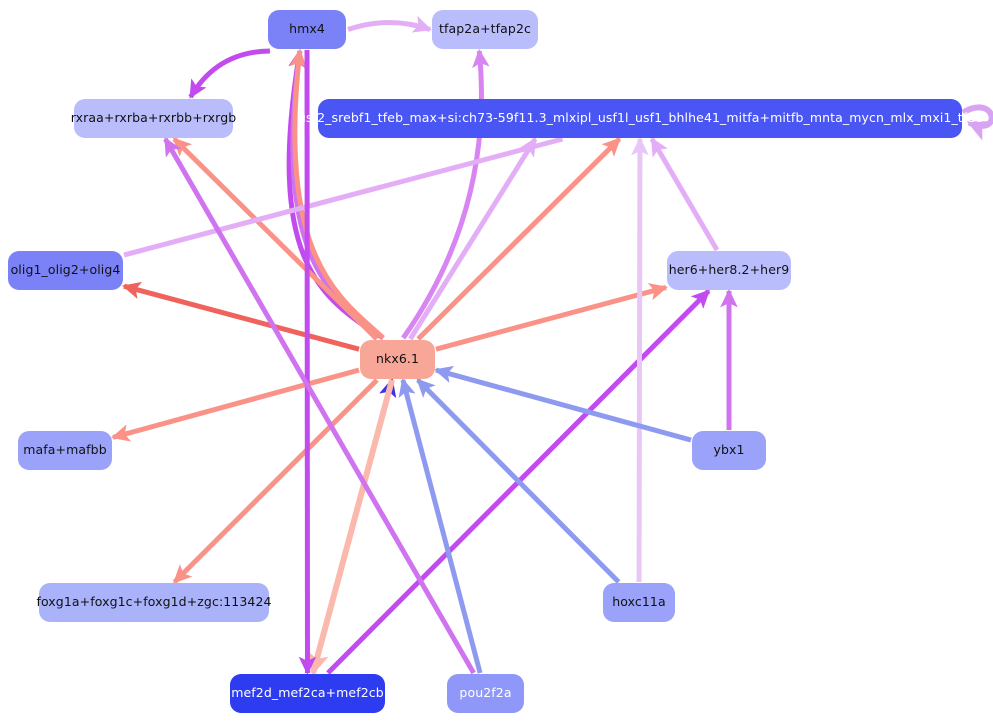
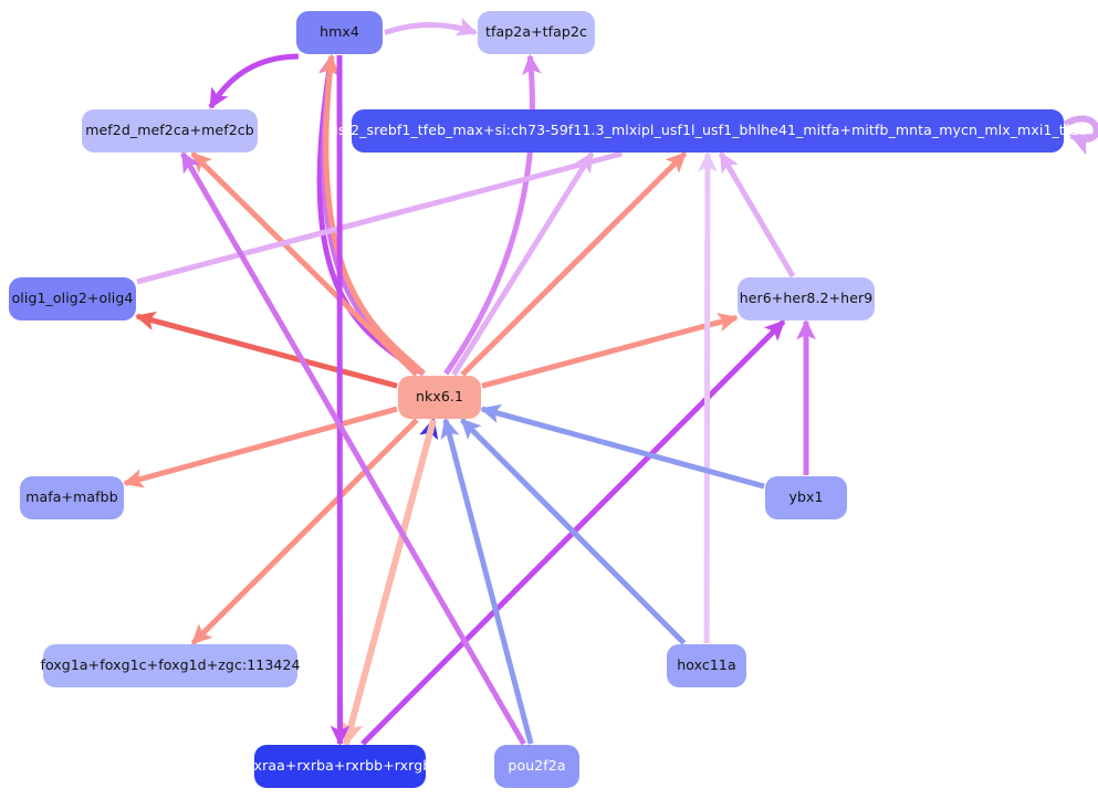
  hmx4
  tfap2a+tfap2c
- rxraa+rxrba+rxrbb+rxrgb
+ mef2d_mef2ca+mef2cb
  usf2_srebf1_tfeb_max+si:ch73-59f11.3_mlxipl_usf1l_usf1_bhlhe41_mitfa+mitfb_mnta_mycn_mlx_mxi1_tfec
  olig1_olig2+olig4
  her6+her8.2+her9
  nkx6.1
  mafa+mafbb
  ybx1
  foxg1a+foxg1c+foxg1d+zgc:113424
  hoxc11a
- mef2d_mef2ca+mef2cb
+ rxraa+rxrba+rxrbb+rxrgb
  pou2f2a
